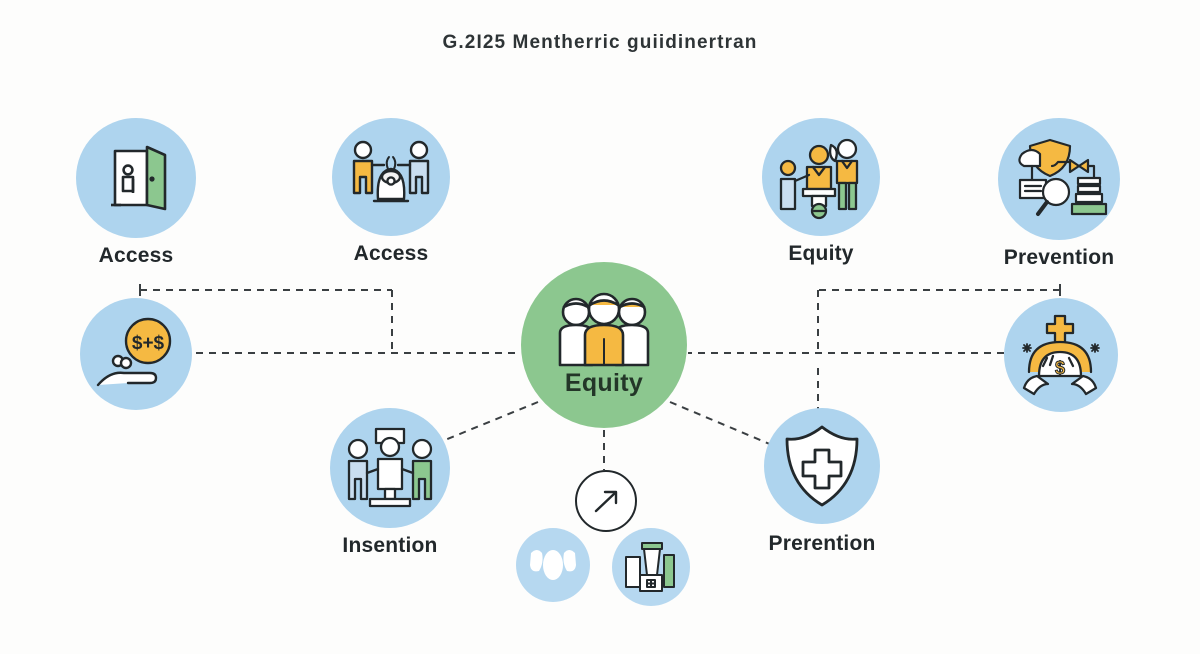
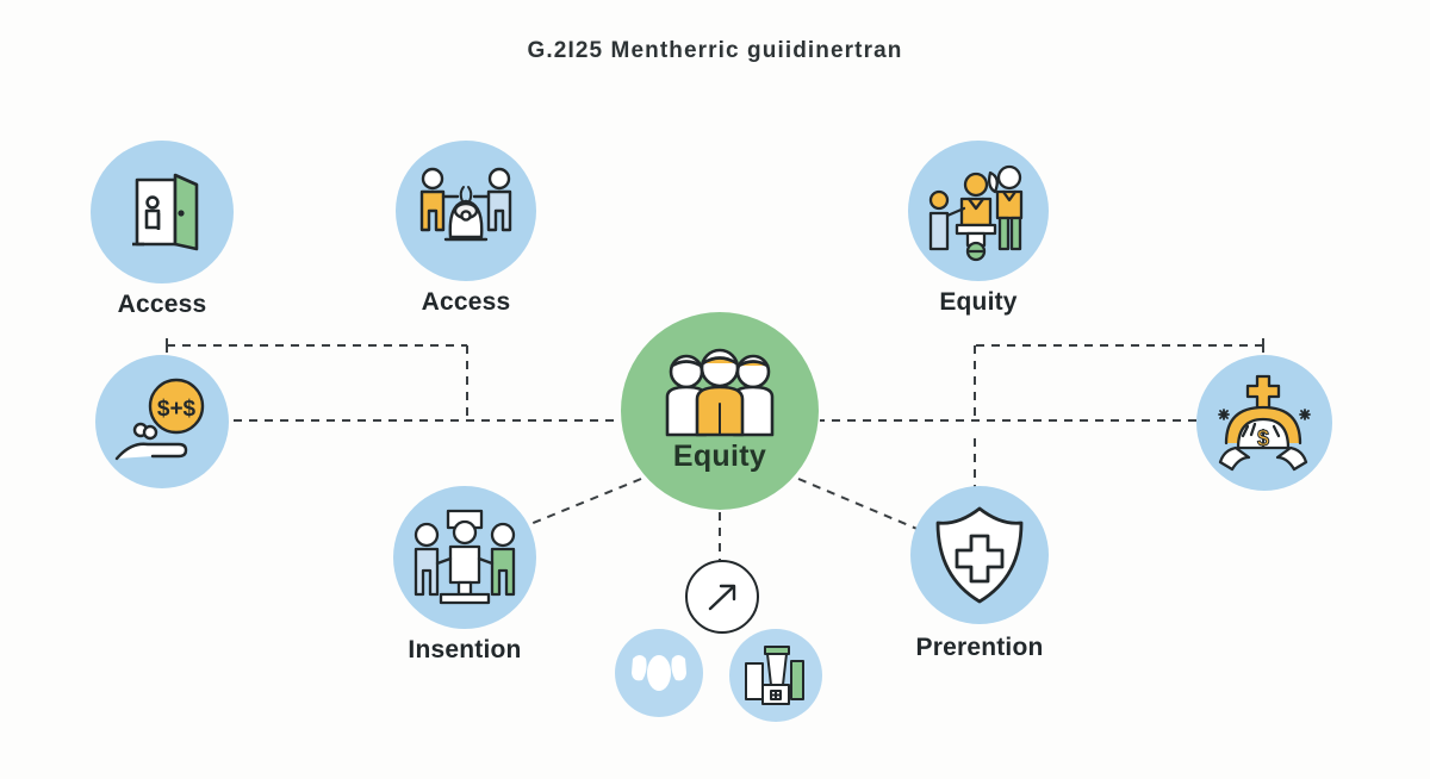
  G.2I25 Mentherric guiidinertran
  Access
  Access
  Equity
- Prevention
  $+$
  $
  Equity
  Insention
  Prerention
